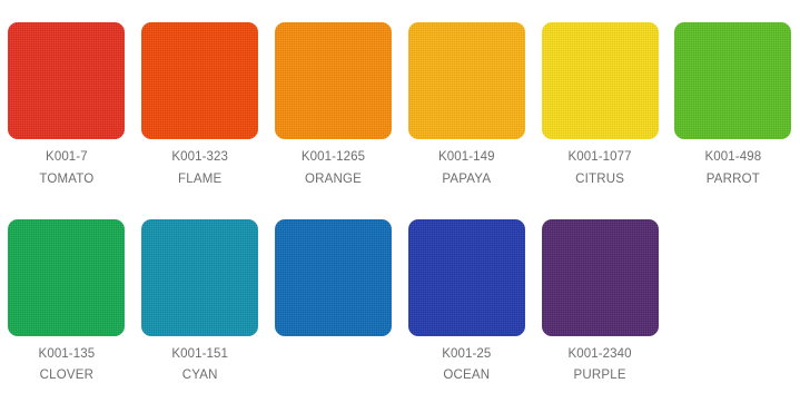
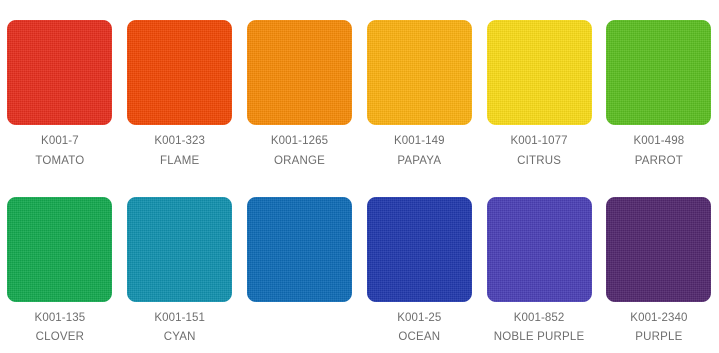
  K001-7
  TOMATO
  K001-323
  FLAME
  K001-1265
  ORANGE
  K001-149
  PAPAYA
  K001-1077
  CITRUS
  K001-498
  PARROT
  K001-135
  CLOVER
  K001-151
  CYAN
  K001-25
  OCEAN
+ K001-852
+ NOBLE PURPLE
  K001-2340
  PURPLE
